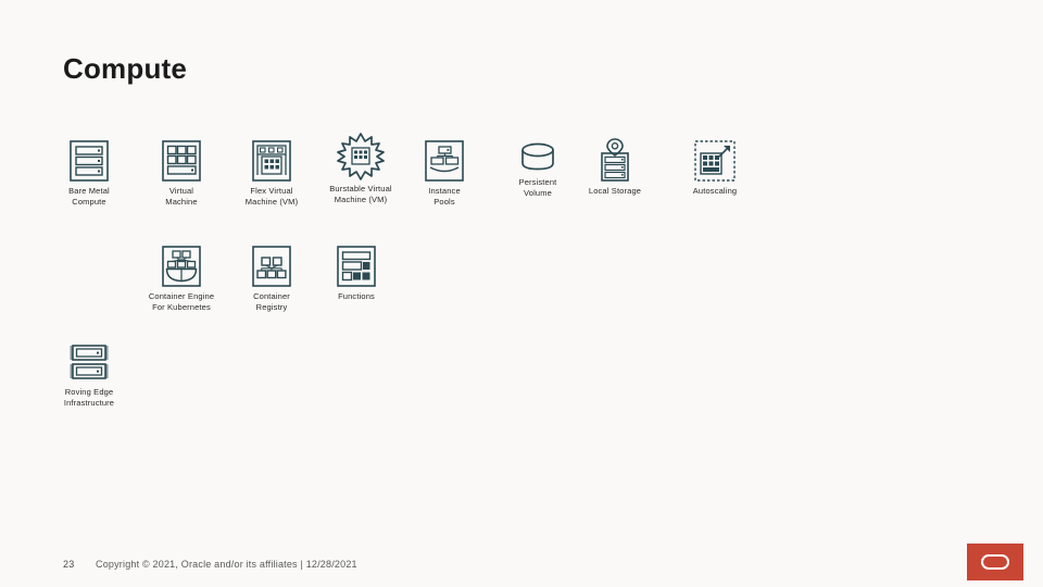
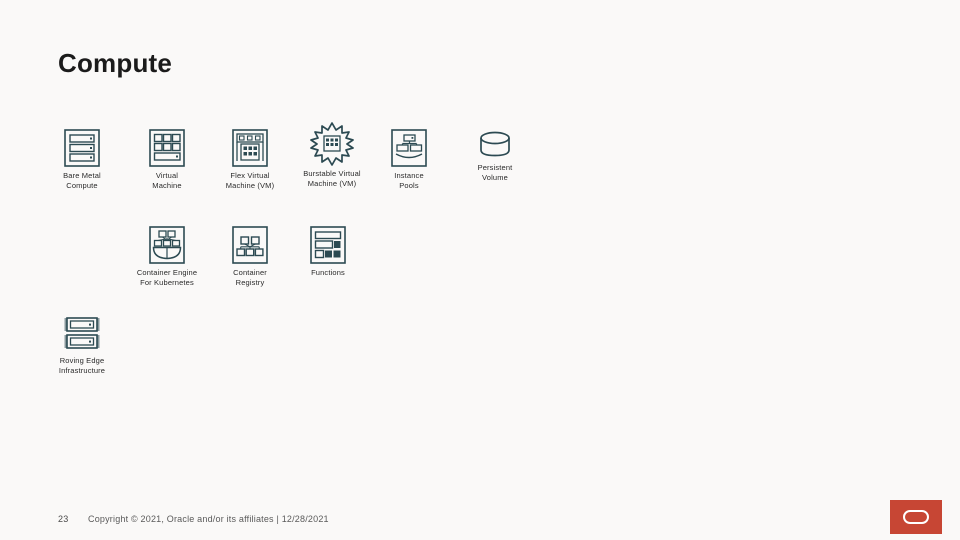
  Compute
  Bare Metal
  Compute
  Virtual
  Machine
  Flex Virtual
  Machine (VM)
  Burstable Virtual
  Machine (VM)
  Instance
  Pools
  Persistent
  Volume
- Local Storage
- Autoscaling
  Container Engine
  For Kubernetes
  Container
  Registry
  Functions
  Roving Edge
  Infrastructure
  23
  Copyright © 2021, Oracle and/or its affiliates | 12/28/2021
